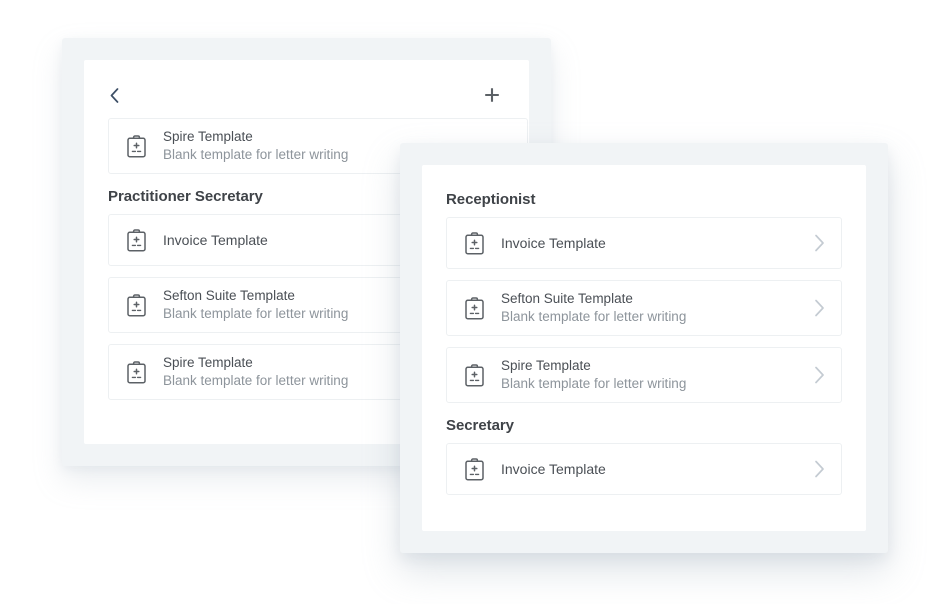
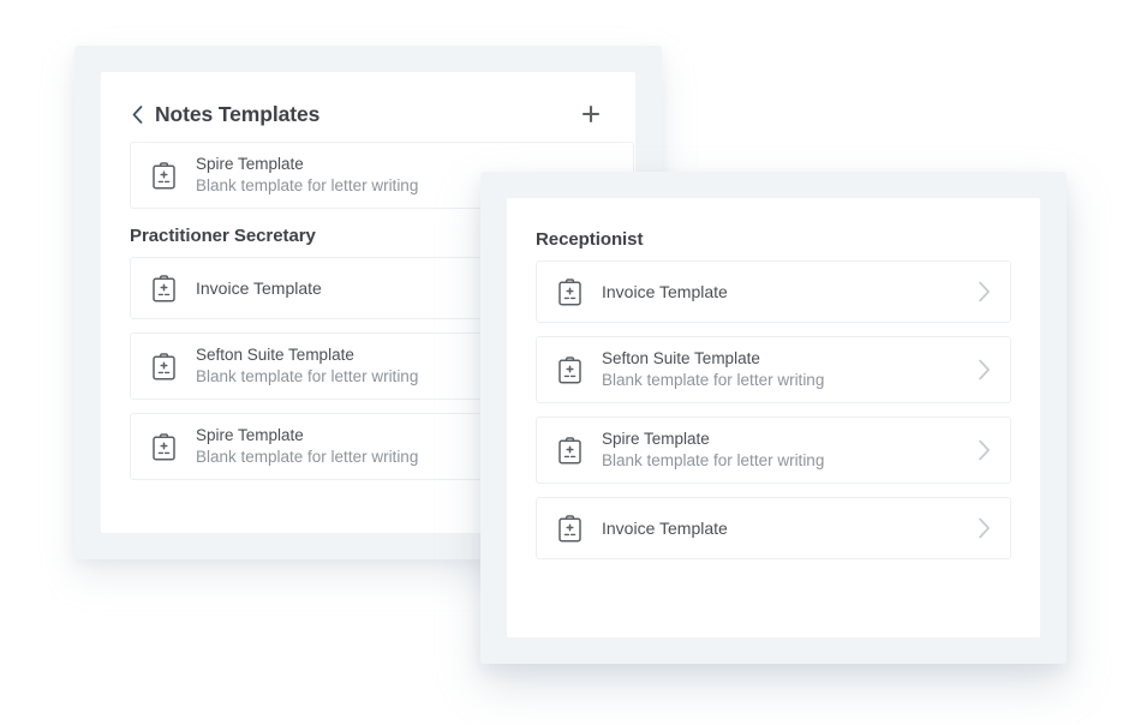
+ Notes Templates
  Spire Template
  Blank template for letter writing
  Practitioner Secretary
  Invoice Template
  Sefton Suite Template
  Blank template for letter writing
  Spire Template
  Blank template for letter writing
  Receptionist
  Invoice Template
  Sefton Suite Template
  Blank template for letter writing
  Spire Template
  Blank template for letter writing
- Secretary
  Invoice Template
